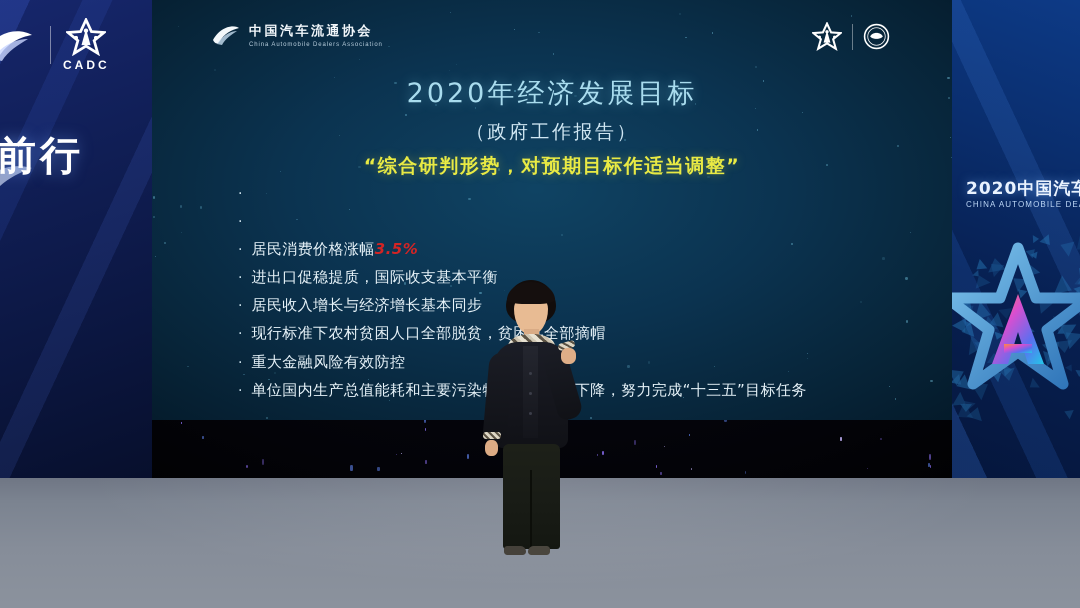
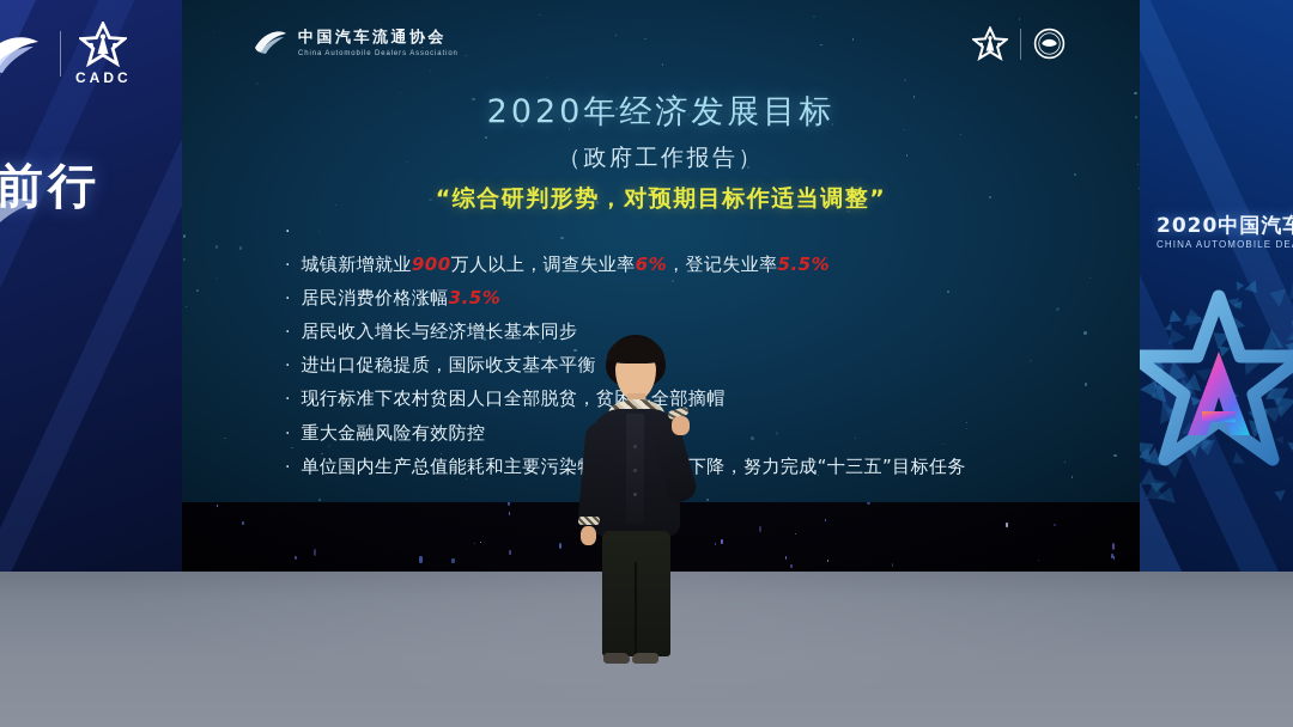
  CADC
  前行
  2020中国汽
  CHINA AUTOMOBILE DE
  中国汽车流通协会
  2020年经济发展目标
  （政府工作报告）
  “综合研判形势，对预期目标作适当调整”
  ·
  ·
+ 城镇新增就业900万人以上，调查失业率6%，登记失业率5.5%
  ·
  居民消费价格涨幅3.5%
  ·
- 进出口促稳提质，国际收支基本平衡
+ 居民收入增长与经济增长基本同步
  ·
- 居民收入增长与经济增长基本同步
+ 进出口促稳提质，国际收支基本平衡
  ·
  现行标准下农村贫困人口全部脱贫，贫困全部摘帽
  ·
  重大金融风险有效防控
  ·
  单位国内生产总值能耗和主要污染下降，努力完成“十三五”目标任务
